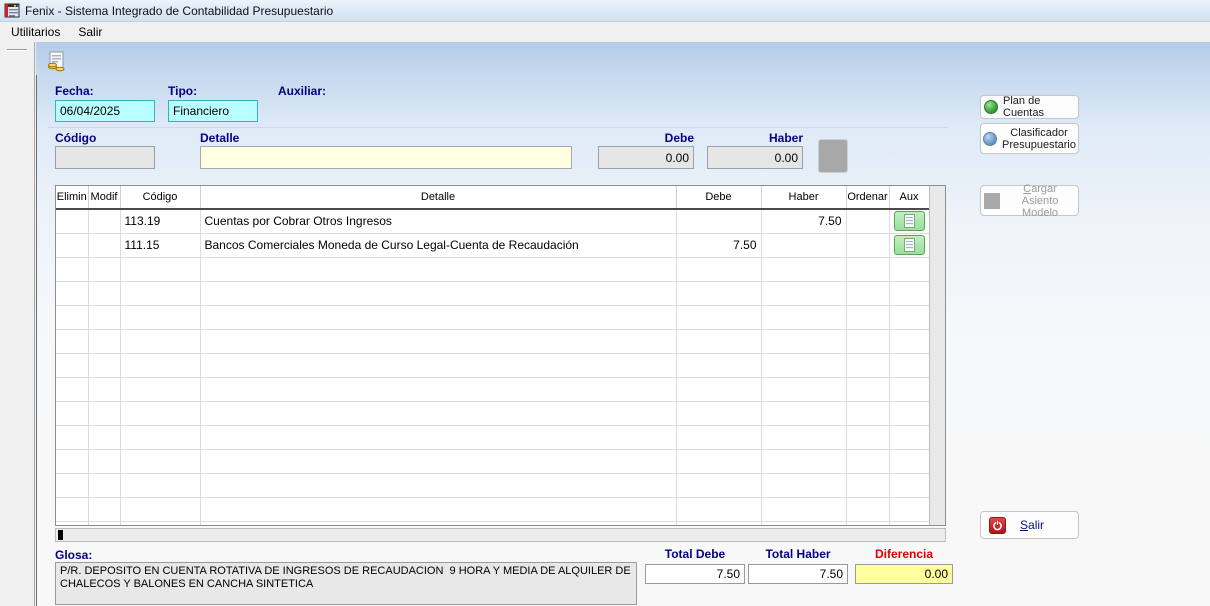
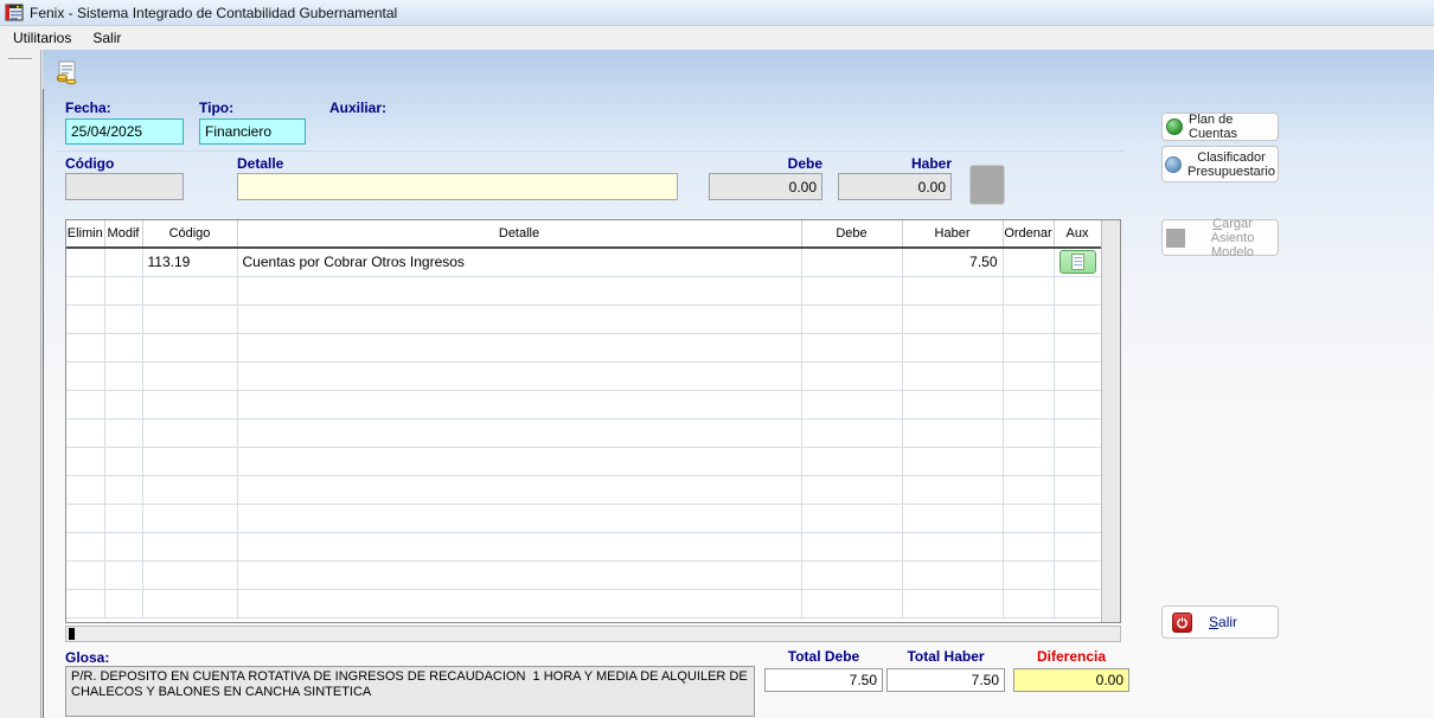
- Fenix - Sistema Integrado de Contabilidad Presupuestario
+ Fenix - Sistema Integrado de Contabilidad Gubernamental
  Utilitarios
  Salir
  Fecha:
  Tipo:
  Auxiliar:
- 06/04/2025
+ 25/04/2025
  Financiero
  Código
  Detalle
  Debe
  Haber
  0.00
  0.00
  Plan de Cuentas
  Clasificador
  Presupuestario
  Cargar Asiento
  Modelo
  Salir
  Elimin	Modif	Código	Detalle	Debe	Haber	Ordenar	Aux
  		113.19	Cuentas por Cobrar Otros Ingresos		7.50
- 		111.15	Bancos Comerciales Moneda de Curso Legal-Cuenta de Recaudación	7.50
  Glosa:
- P/R. DEPOSITO EN CUENTA ROTATIVA DE INGRESOS DE RECAUDACION 9 HORA Y MEDIA DE ALQUILER DE CHALECOS Y BALONES EN CANCHA SINTETICA
+ P/R. DEPOSITO EN CUENTA ROTATIVA DE INGRESOS DE RECAUDACION 1 HORA Y MEDIA DE ALQUILER DE CHALECOS Y BALONES EN CANCHA SINTETICA
  Total Debe
  Total Haber
  Diferencia
  7.50
  7.50
  0.00
